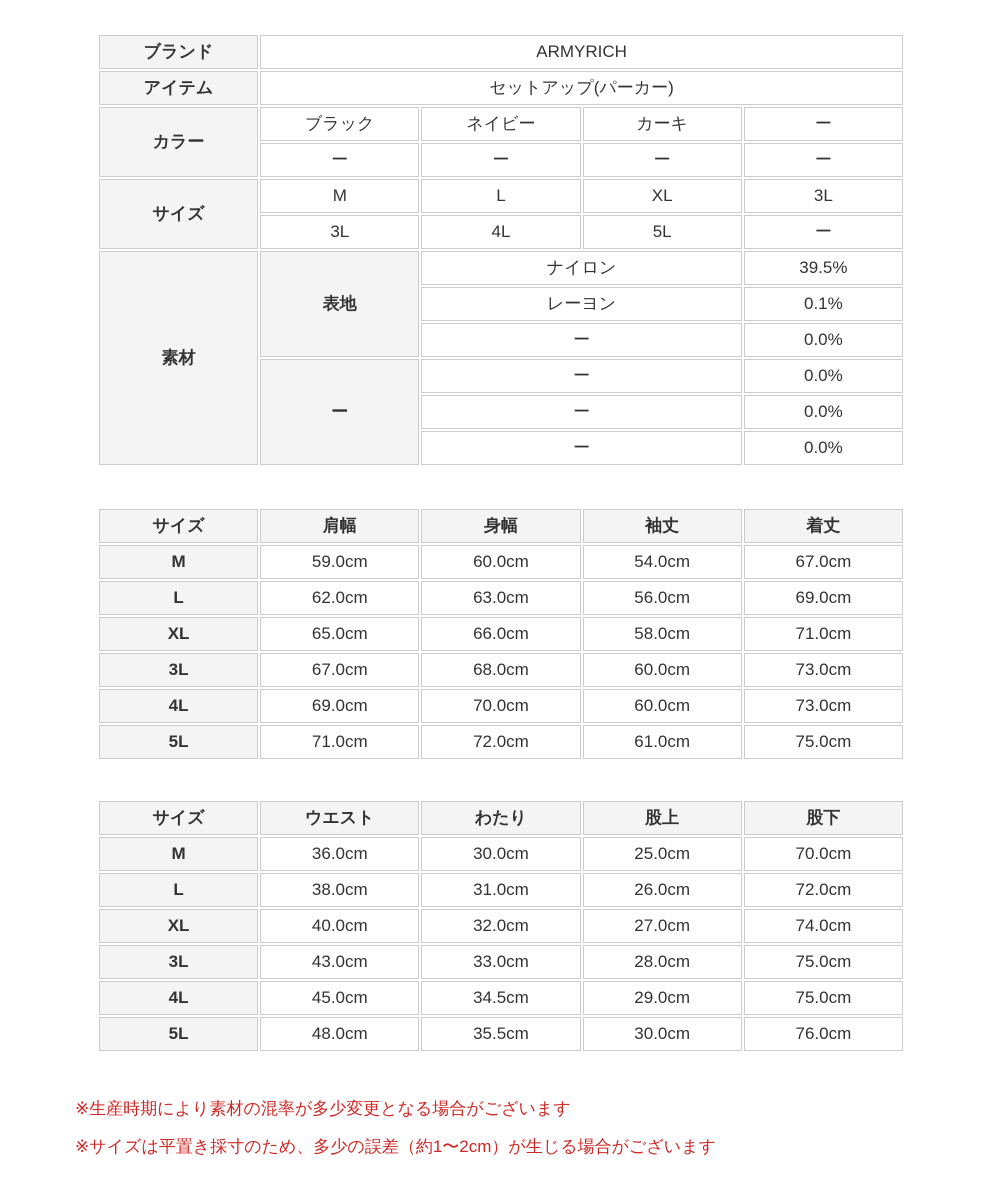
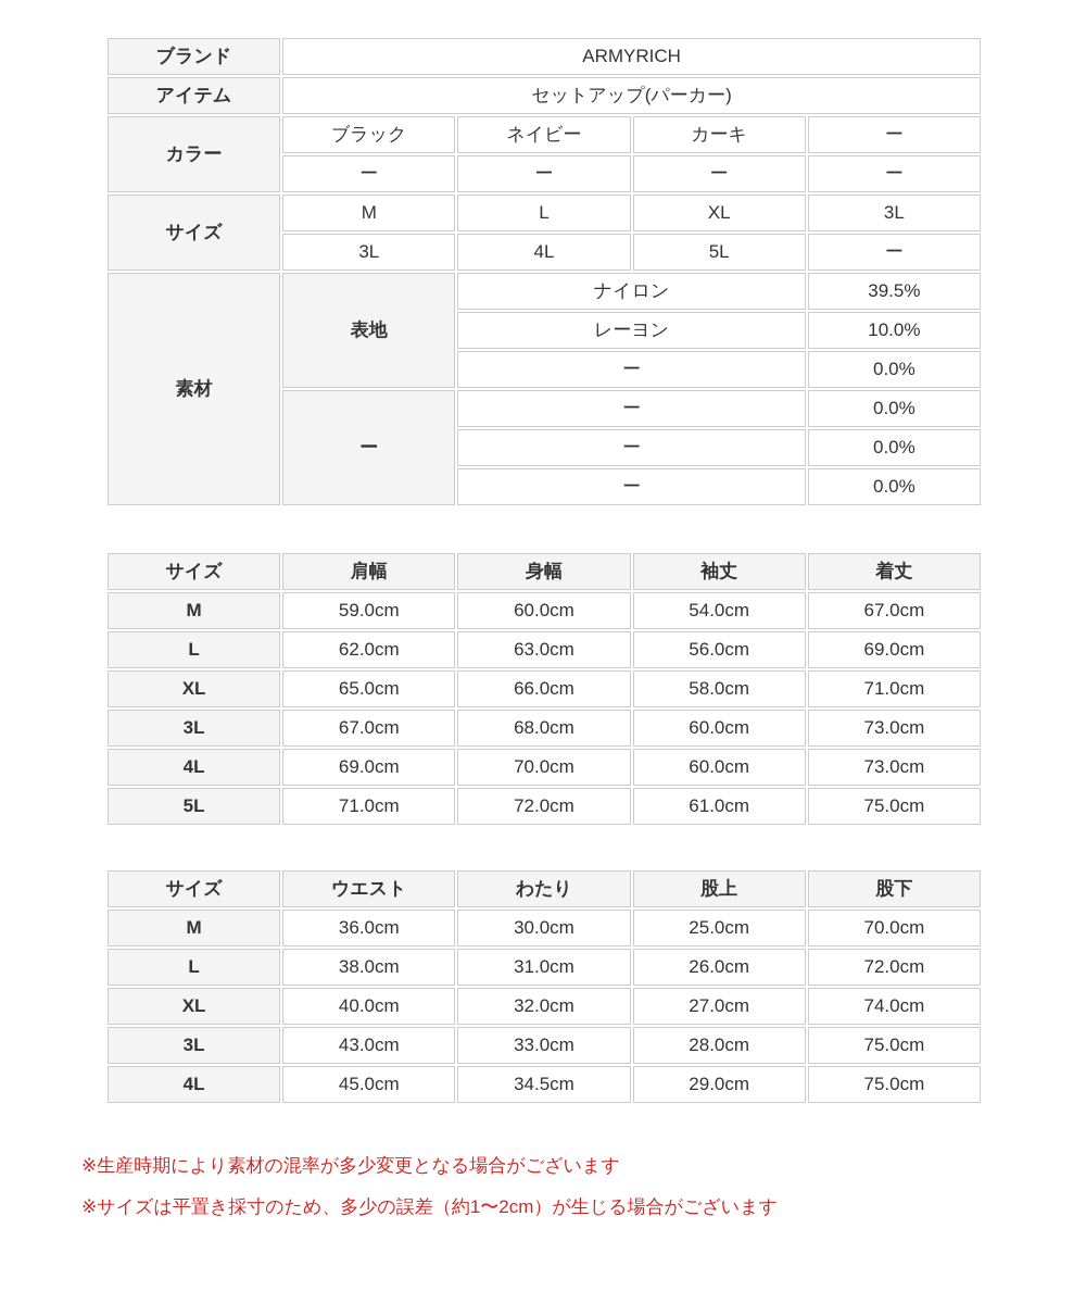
  ブランド	ARMYRICH
  アイテム	セットアップ(パーカー)
  カラー	ブラック	ネイビー	カーキ	ー
  ー	ー	ー	ー
  サイズ	M	L	XL	3L
  3L	4L	5L	ー
  素材	表地	ナイロン	39.5%
- レーヨン	0.1%
+ レーヨン	10.0%
  ー	0.0%
  ー	ー	0.0%
  ー	0.0%
  ー	0.0%
  サイズ	肩幅	身幅	袖丈	着丈
  M	59.0cm	60.0cm	54.0cm	67.0cm
  L	62.0cm	63.0cm	56.0cm	69.0cm
  XL	65.0cm	66.0cm	58.0cm	71.0cm
  3L	67.0cm	68.0cm	60.0cm	73.0cm
  4L	69.0cm	70.0cm	60.0cm	73.0cm
  5L	71.0cm	72.0cm	61.0cm	75.0cm
  サイズ	ウエスト	わたり	股上	股下
  M	36.0cm	30.0cm	25.0cm	70.0cm
  L	38.0cm	31.0cm	26.0cm	72.0cm
  XL	40.0cm	32.0cm	27.0cm	74.0cm
  3L	43.0cm	33.0cm	28.0cm	75.0cm
  4L	45.0cm	34.5cm	29.0cm	75.0cm
- 5L	48.0cm	35.5cm	30.0cm	76.0cm
  ※生産時期により素材の混率が多少変更となる場合がございます
  ※サイズは平置き採寸のため、多少の誤差（約1〜2cm）が生じる場合がございます
